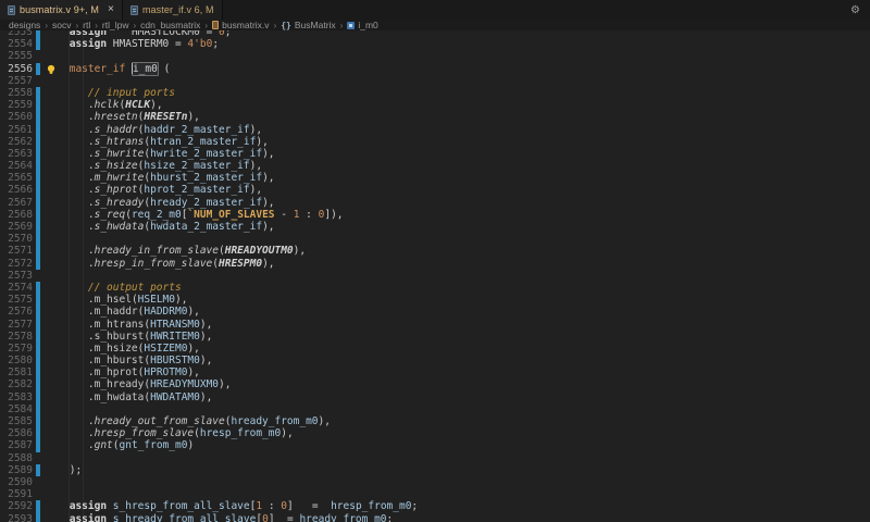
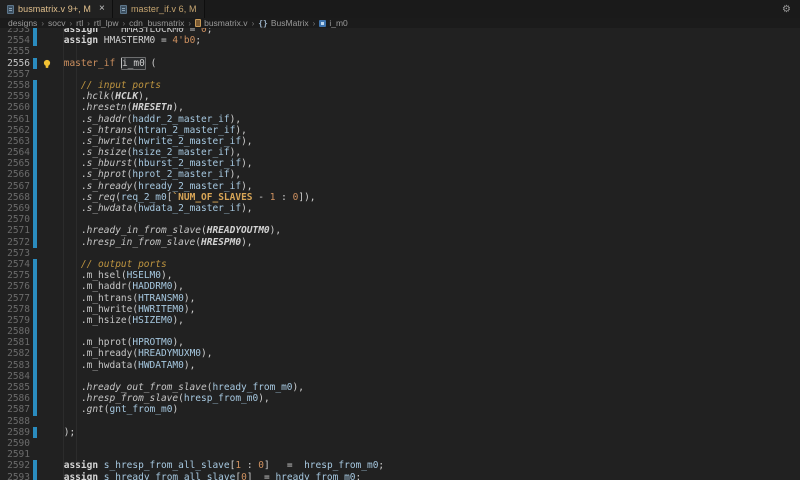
  busmatrix.v 9+, M
  ×
  master_if.v 6, M
  ⚙
  designs
  ›
  socv
  ›
  rtl
  ›
  rtl_lpw
  ›
  cdn_busmatrix
  ›
  busmatrix.v
  ›
  {}
  BusMatrix
  ›
  i_m0
  2553
  assign HMASTLOCKM0 = 0;
  2554
  assign HMASTERM0 = 4'b0;
  2555
  2556
  master_if i_m0 (
  2557
  2558
  // input ports
  2559
  .hclk(HCLK),
  2560
  .hresetn(HRESETn),
  2561
  .s_haddr(haddr_2_master_if),
  2562
  .s_htrans(htran_2_master_if),
  2563
  .s_hwrite(hwrite_2_master_if),
  2564
  .s_hsize(hsize_2_master_if),
  2565
- .m_hwrite(hburst_2_master_if),
+ .s_hburst(hburst_2_master_if),
  2566
  .s_hprot(hprot_2_master_if),
  2567
  .s_hready(hready_2_master_if),
  2568
  .s_req(req_2_m0[`NUM_OF_SLAVES - 1 : 0]),
  2569
  .s_hwdata(hwdata_2_master_if),
  2570
  2571
  .hready_in_from_slave(HREADYOUTM0),
  2572
  .hresp_in_from_slave(HRESPM0),
  2573
  2574
  // output ports
  2575
  .m_hsel(HSELM0),
  2576
  .m_haddr(HADDRM0),
  2577
  .m_htrans(HTRANSM0),
  2578
- .s_hburst(HWRITEM0),
+ .m_hwrite(HWRITEM0),
  2579
  .m_hsize(HSIZEM0),
  2580
- .m_hburst(HBURSTM0),
  2581
  .m_hprot(HPROTM0),
  2582
  .m_hready(HREADYMUXM0),
  2583
  .m_hwdata(HWDATAM0),
  2584
  2585
  .hready_out_from_slave(hready_from_m0),
  2586
  .hresp_from_slave(hresp_from_m0),
  2587
  .gnt(gnt_from_m0)
  2588
  2589
  );
  2590
  2591
  2592
  assign s_hresp_from_all_slave[1 : 0] = hresp_from_m0;
  2593
  assign s_hready_from_all_slave[0] = hready_from_m0;
